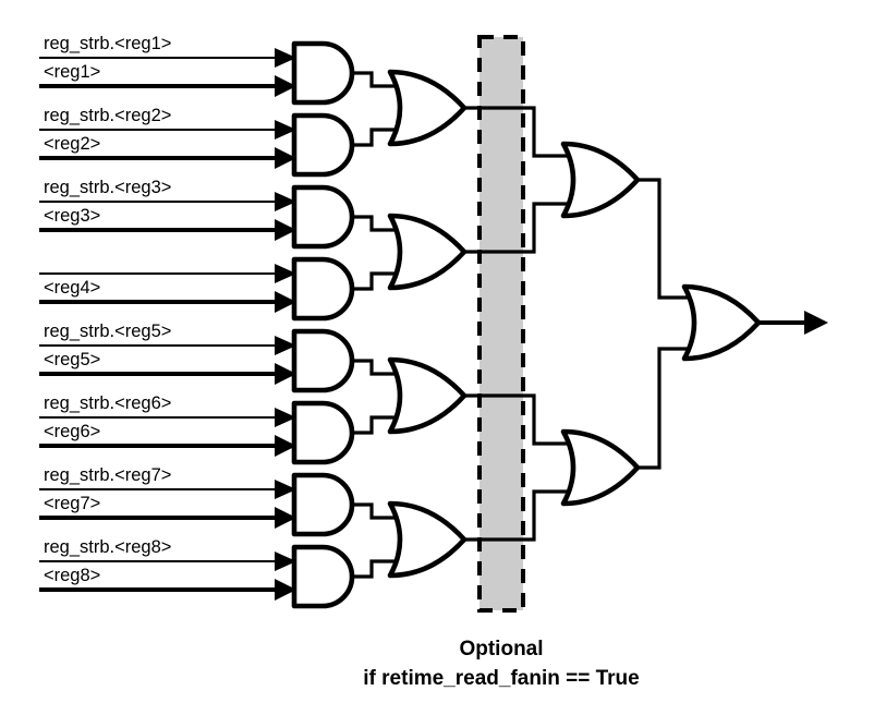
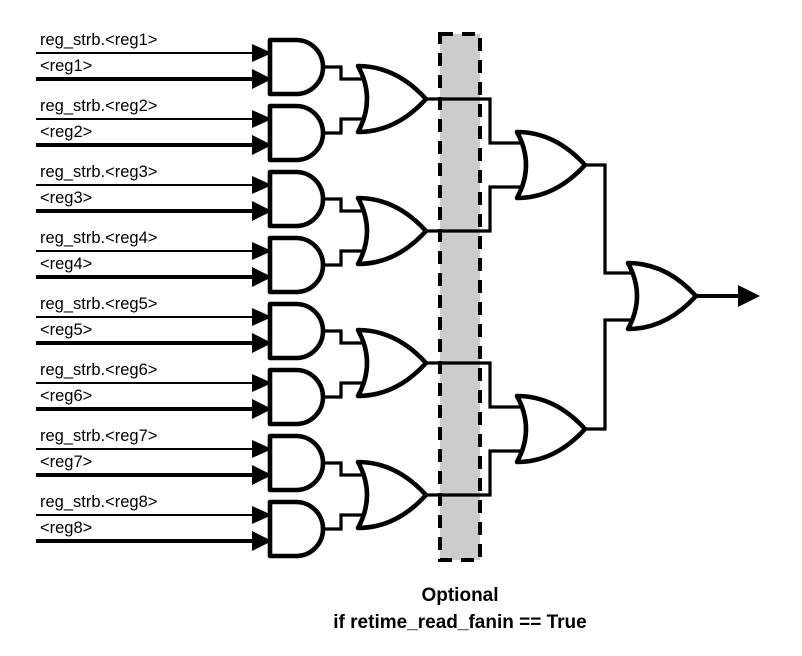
  reg_strb.<reg1>
  <reg1>
  reg_strb.<reg2>
  <reg2>
  reg_strb.<reg3>
  <reg3>
+ reg_strb.<reg4>
  <reg4>
  reg_strb.<reg5>
  <reg5>
  reg_strb.<reg6>
  <reg6>
  reg_strb.<reg7>
  <reg7>
  reg_strb.<reg8>
  <reg8>
  Optional
  if retime_read_fanin == True
